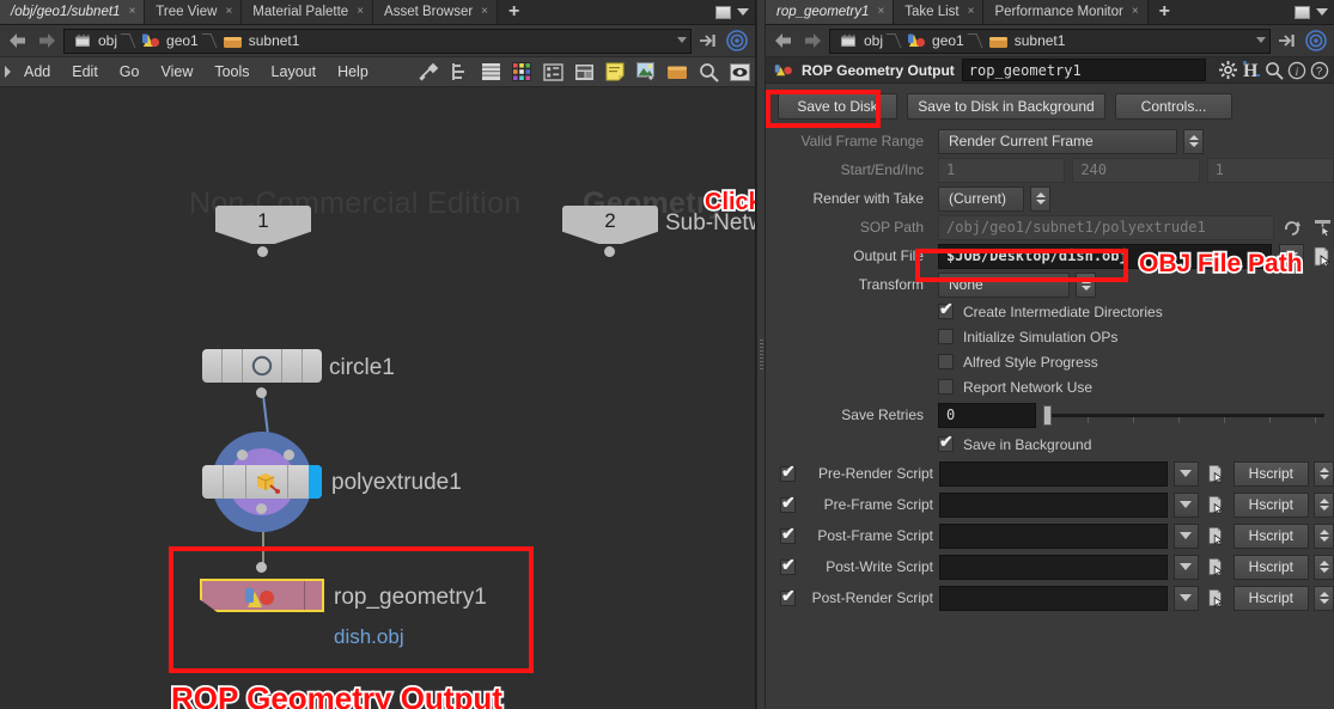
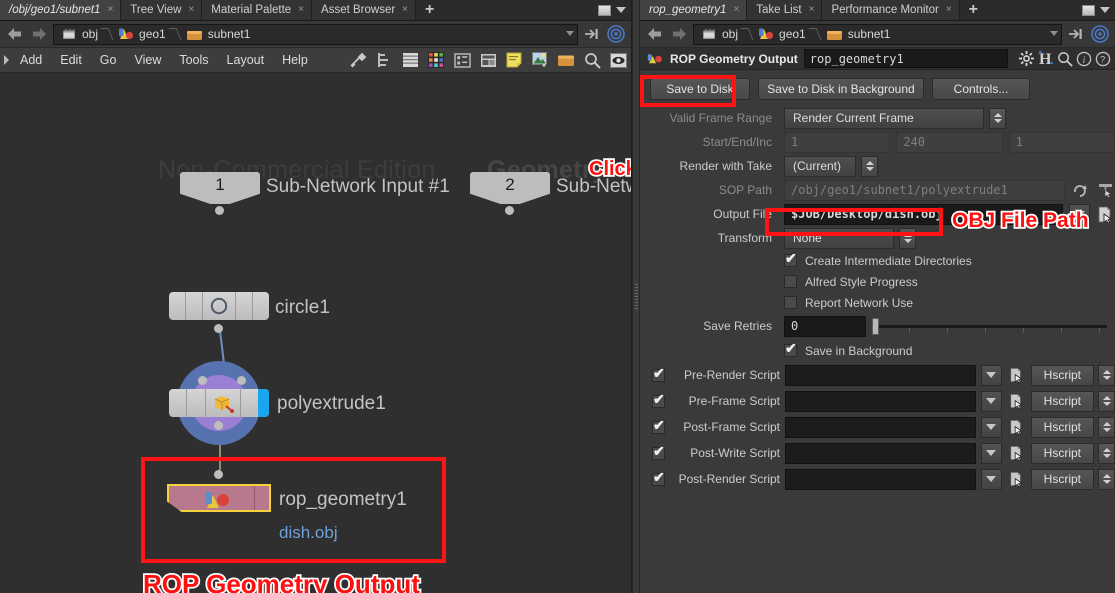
  /obj/geo1/subnet1
  ×
  Tree View
  ×
  Material Palette
  ×
  Asset Browser
  ×
  +
  obj
  geo1
  subnet1
  Add
  Edit
  Go
  View
  Tools
  Layout
  Help
  Non-Commercial Edition
  Geometry
  1
+ Sub-Network Input #1
  2
  circle1
  polyextrude1
  rop_geometry1
  dish.obj
  ROP Geometry Output
  rop_geometry1
  ×
  Take List
  ×
  Performance Monitor
  ×
  +
  obj
  geo1
  subnet1
  ROP Geometry Output
  rop_geometry1
  H
  i
  ?
  Save to Disk
  Save to Disk in Background
  Controls...
  Valid Frame Range
  Render Current Frame
  Start/End/Inc
  1
  240
  1
  Render with Take
  (Current)
  SOP Path
  /obj/geo1/subnet1/polyextrude1
  Output File
  $JOB/Desktop/dish.obj
  Transform
  None
  Create Intermediate Directories
- Initialize Simulation OPs
  Alfred Style Progress
  Report Network Use
  Save Retries
  0
  Save in Background
  Pre-Render Script
  Hscript
  Pre-Frame Script
  Hscript
  Post-Frame Script
  Hscript
  Post-Write Script
  Hscript
  Post-Render Script
  Hscript
  OBJ File Path
